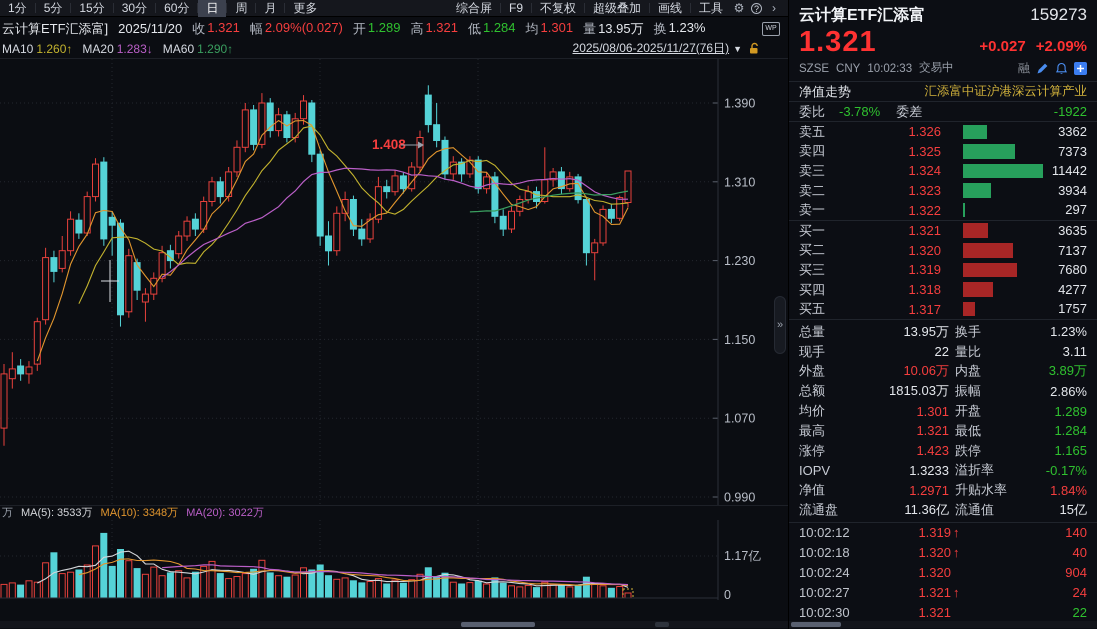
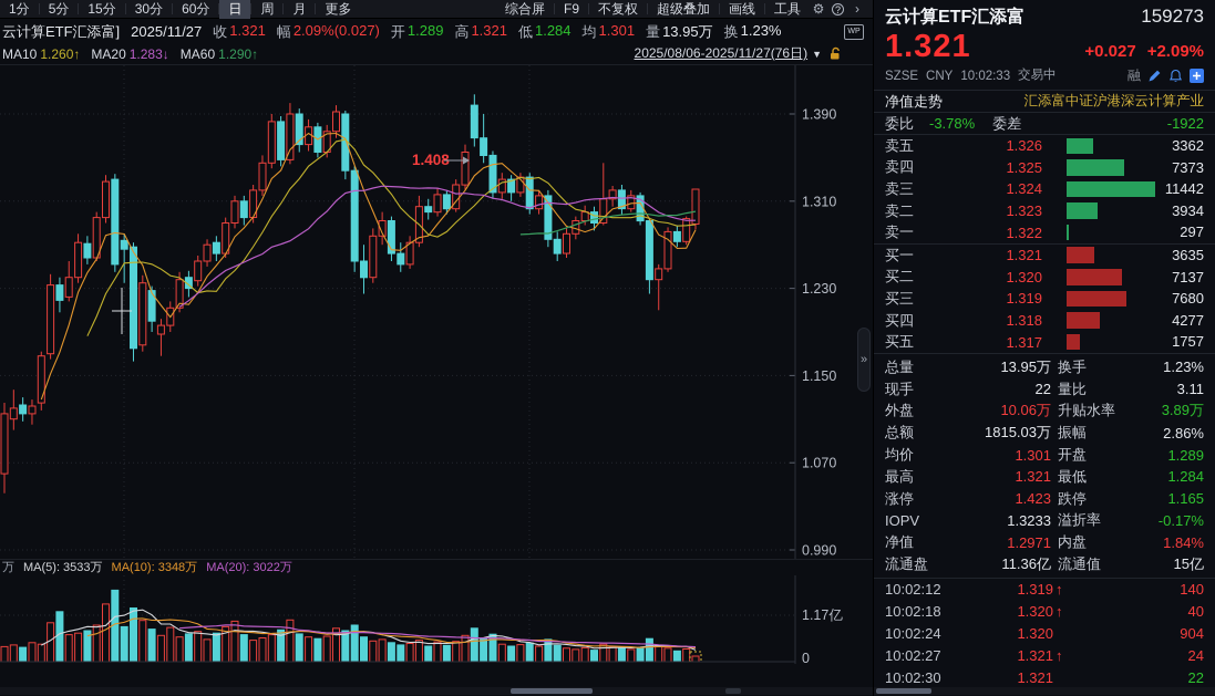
  1分
  5分
  15分
  30分
  60分
  日
  周
  月
  更多
  综合屏
  F9
  不复权
  超级叠加
  画线
  工具
  ⚙
  ?
  ›
  云计算ETF汇添富]
- 2025/11/20
+ 2025/11/27
  收
  1.321
  幅
  2.09%(0.027)
  开
  1.289
  高
  1.321
  低
  1.284
  均
  1.301
  量
  13.95万
  换
  1.23%
  MA10
  1.260↑
  MA20
  1.283↓
  MA60
  1.290↑
  2025/08/06-2025/11/27(76日)
  ▼
  1.390
  1.310
  1.230
  1.150
  1.070
  0.990
  1.40
  万
  MA(5): 3533万
  MA(10): 3348万
  MA(20): 3022万
  1.17亿
  0
  »
  云计算ETF汇添富
  159273
  1.321
  +0.027
  +2.09%
  SZSE
  CNY
  10:02:33
  交易中
  融
  净值走势
  汇添富中证沪港深云计算产业
  委比
  -3.78%
  委差
  -1922
  卖五
  1.326
  3362
  卖四
  1.325
  7373
  卖三
  1.324
  11442
  卖二
  1.323
  3934
  卖一
  1.322
  297
  买一
  1.321
  3635
  买二
  1.320
  7137
  买三
  1.319
  7680
  买四
  1.318
  4277
  买五
  1.317
  1757
  总量
  13.95万
  换手
  1.23%
  现手
  22
  量比
  3.11
  外盘
  10.06万
- 内盘
+ 升贴水率
  3.89万
  总额
  1815.03万
  振幅
  2.86%
  均价
  1.301
  开盘
  1.289
  最高
  1.321
  最低
  1.284
  涨停
  1.423
  跌停
  1.165
  IOPV
  1.3233
  溢折率
  -0.17%
  净值
  1.2971
- 升贴水率
+ 内盘
  1.84%
  流通盘
  11.36亿
  流通值
  15亿
  10:02:12
  1.319
  ↑
  140
  10:02:18
  1.320
  ↑
  40
  10:02:24
  1.320
  904
  10:02:27
  1.321
  ↑
  24
  10:02:30
  1.321
  22
